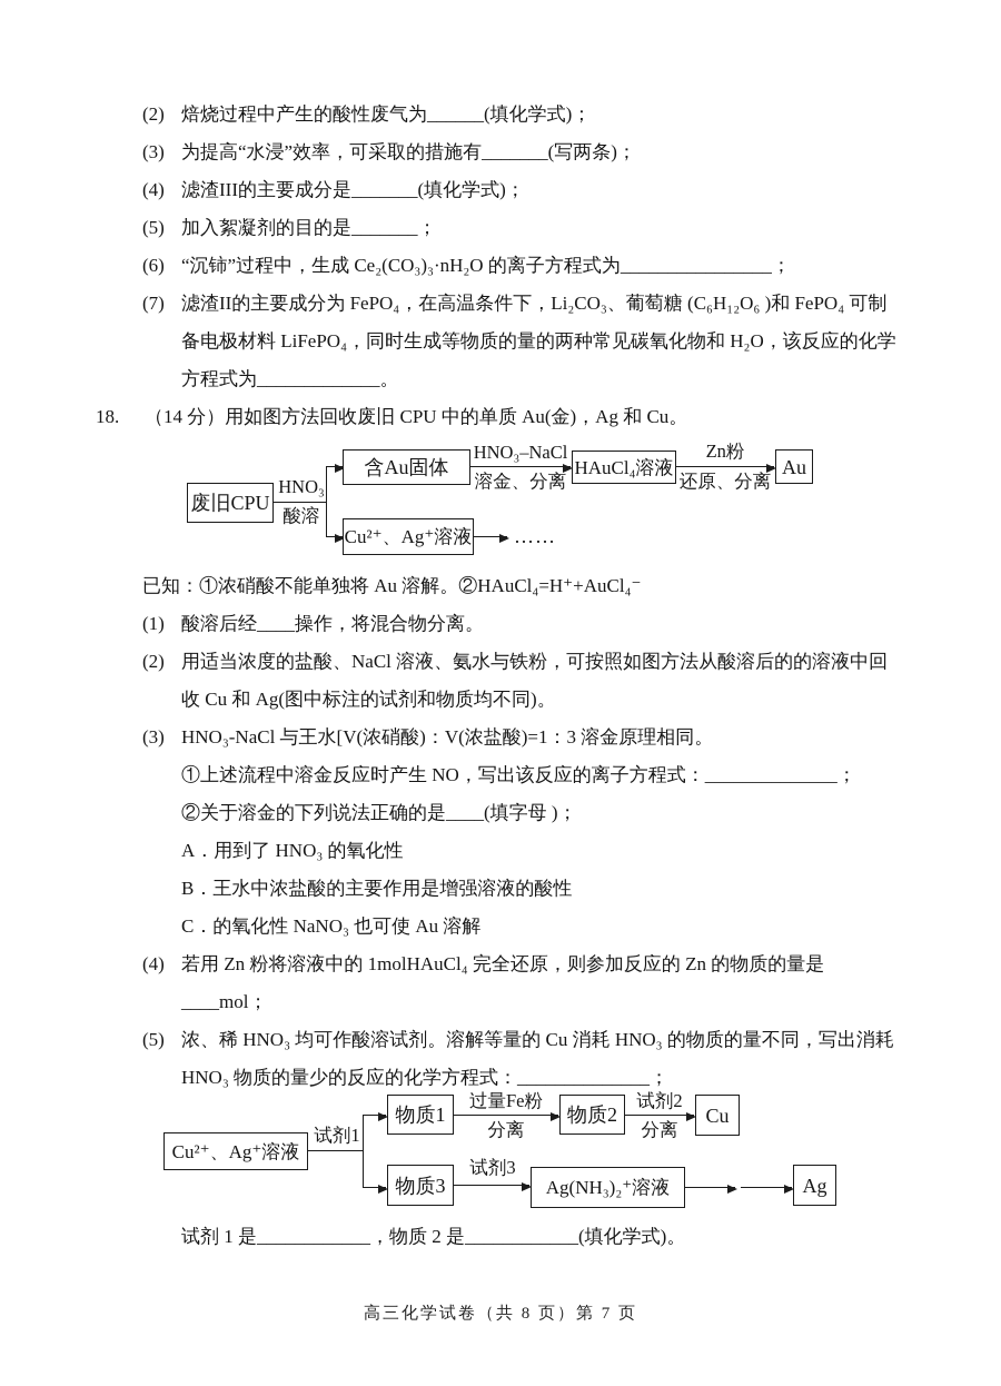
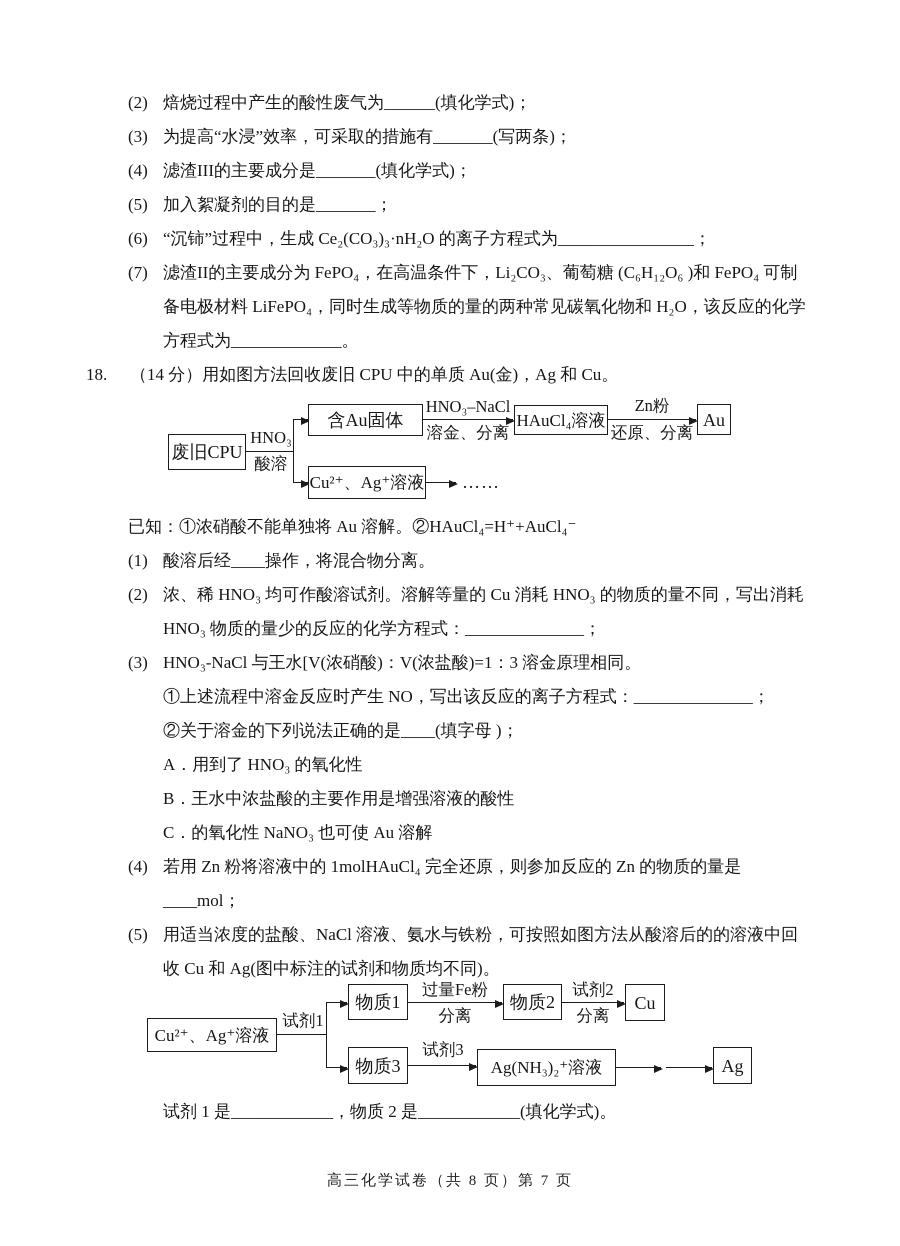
  (2)
  焙烧过程中产生的酸性废气为______(填化学式)；
  (3)
  为提高“水浸”效率，可采取的措施有_______(写两条)；
  (4)
  滤渣III的主要成分是_______(填化学式)；
  (5)
  加入絮凝剂的目的是_______；
  (6)
  “沉铈”过程中，生成 Ce₂(CO₃)₃·nH₂O 的离子方程式为________________；
  (7)
  滤渣II的主要成分为 FePO₄，在高温条件下，Li₂CO₃、葡萄糖 (C₆H₁₂O₆ )和 FePO₄ 可制备电极材料 LiFePO₄，同时生成等物质的量的两种常见碳氧化物和 H₂O，该反应的化学方程式为_____________。
  18.
  （14 分）用如图方法回收废旧 CPU 中的单质 Au(金)，Ag 和 Cu。
  废旧CPU
  HNO₃
  酸溶
  含Au固体
  HNO₃–NaCl
  溶金、分离
  HAuCl₄溶液
  Zn粉
  还原、分离
  Au
  Cu²⁺、Ag⁺溶液
  ……
  已知：①浓硝酸不能单独将 Au 溶解。②HAuCl₄=H⁺+AuCl₄⁻
  (1)
  酸溶后经____操作，将混合物分离。
  (2)
- 用适当浓度的盐酸、NaCl 溶液、氨水与铁粉，可按照如图方法从酸溶后的的溶液中回收 Cu 和 Ag(图中标注的试剂和物质均不同)。
+ 浓、稀 HNO₃ 均可作酸溶试剂。溶解等量的 Cu 消耗 HNO₃ 的物质的量不同，写出消耗 HNO₃ 物质的量少的反应的化学方程式：______________；
  (3)
  HNO₃-NaCl 与王水[V(浓硝酸)：V(浓盐酸)=1：3 溶金原理相同。
  ①上述流程中溶金反应时产生 NO，写出该反应的离子方程式：______________；
  ②关于溶金的下列说法正确的是____(填字母 )；
  A．用到了 HNO₃ 的氧化性
  B．王水中浓盐酸的主要作用是增强溶液的酸性
  C．的氧化性 NaNO₃ 也可使 Au 溶解
  (4)
  若用 Zn 粉将溶液中的 1molHAuCl₄ 完全还原，则参加反应的 Zn 的物质的量是____mol；
  (5)
- 浓、稀 HNO₃ 均可作酸溶试剂。溶解等量的 Cu 消耗 HNO₃ 的物质的量不同，写出消耗 HNO₃ 物质的量少的反应的化学方程式：______________；
+ 用适当浓度的盐酸、NaCl 溶液、氨水与铁粉，可按照如图方法从酸溶后的的溶液中回收 Cu 和 Ag(图中标注的试剂和物质均不同)。
  Cu²⁺、Ag⁺溶液
  试剂1
  物质1
  过量Fe粉
  分离
  物质2
  试剂2
  分离
  Cu
  物质3
  试剂3
  Ag(NH₃)₂⁺溶液
  Ag
  试剂 1 是____________，物质 2 是____________(填化学式)。
  高三化学试卷（共 8 页）第 7 页
